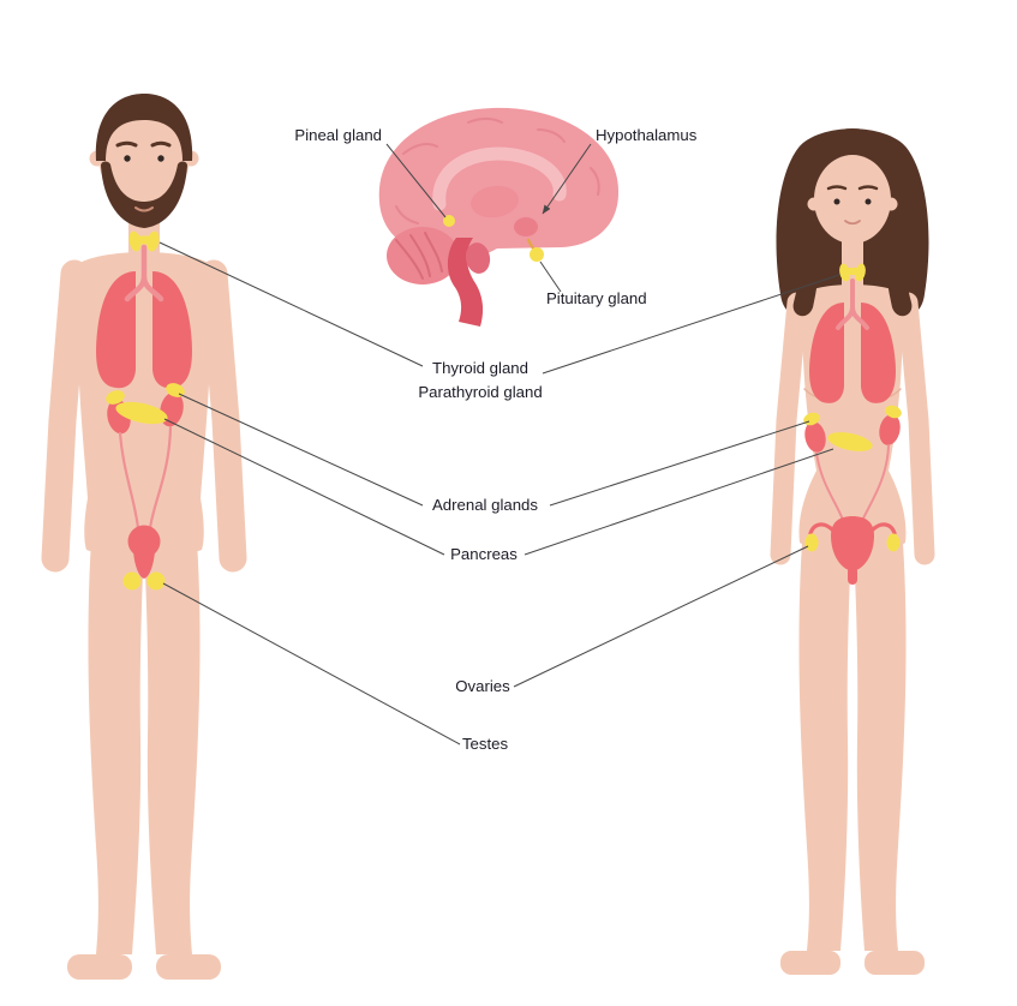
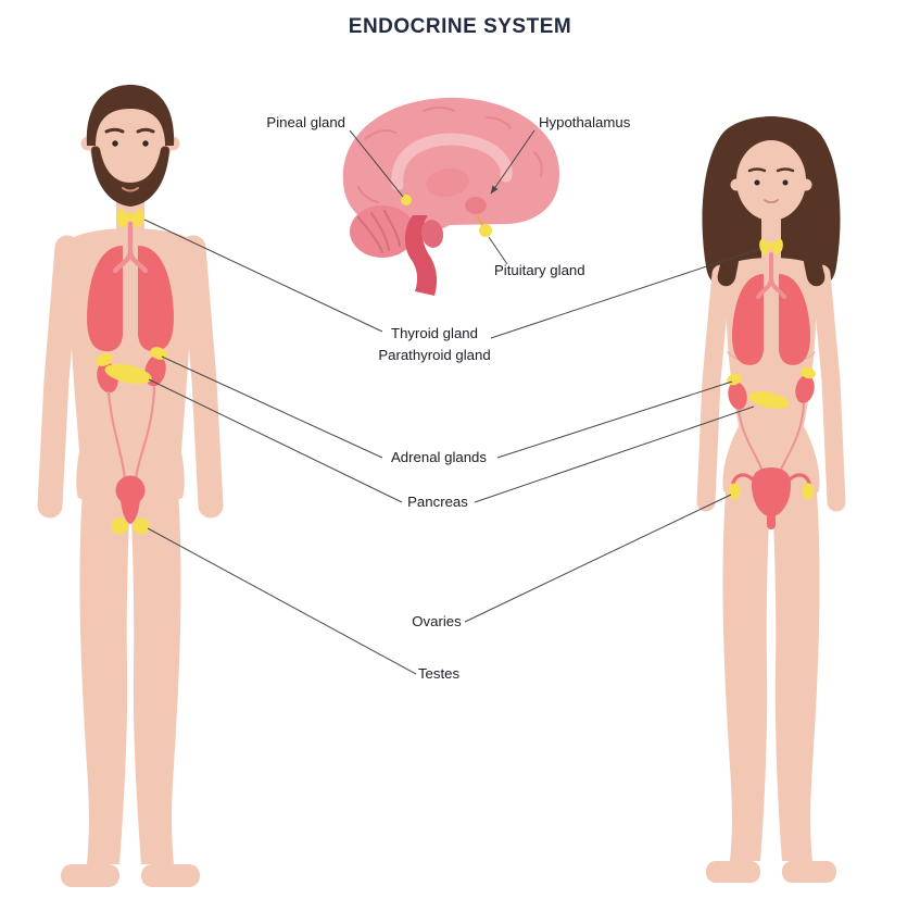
+ ENDOCRINE SYSTEM
  Pineal gland
  Hypothalamus
  Pituitary gland
  Thyroid gland
  Parathyroid gland
  Adrenal glands
  Pancreas
  Ovaries
  Testes
